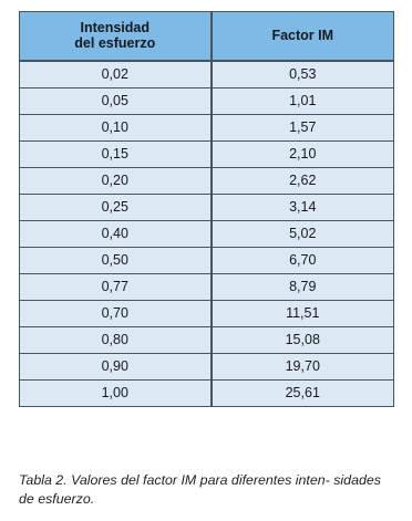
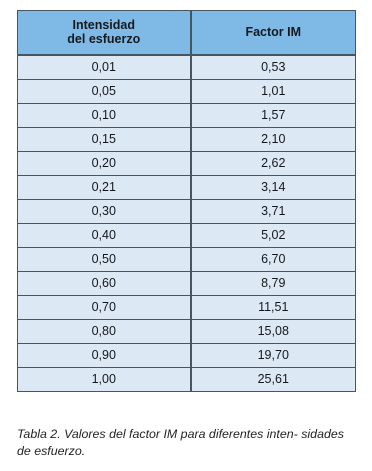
  Intensidad del esfuerzo	Factor IM
- 0,02	0,53
+ 0,01	0,53
  0,05	1,01
  0,10	1,57
  0,15	2,10
  0,20	2,62
- 0,25	3,14
+ 0,21	3,14
+ 0,30	3,71
  0,40	5,02
  0,50	6,70
- 0,77	8,79
+ 0,60	8,79
  0,70	11,51
  0,80	15,08
  0,90	19,70
  1,00	25,61
  Tabla 2. Valores del factor IM para diferentes inten- sidades de esfuerzo.
